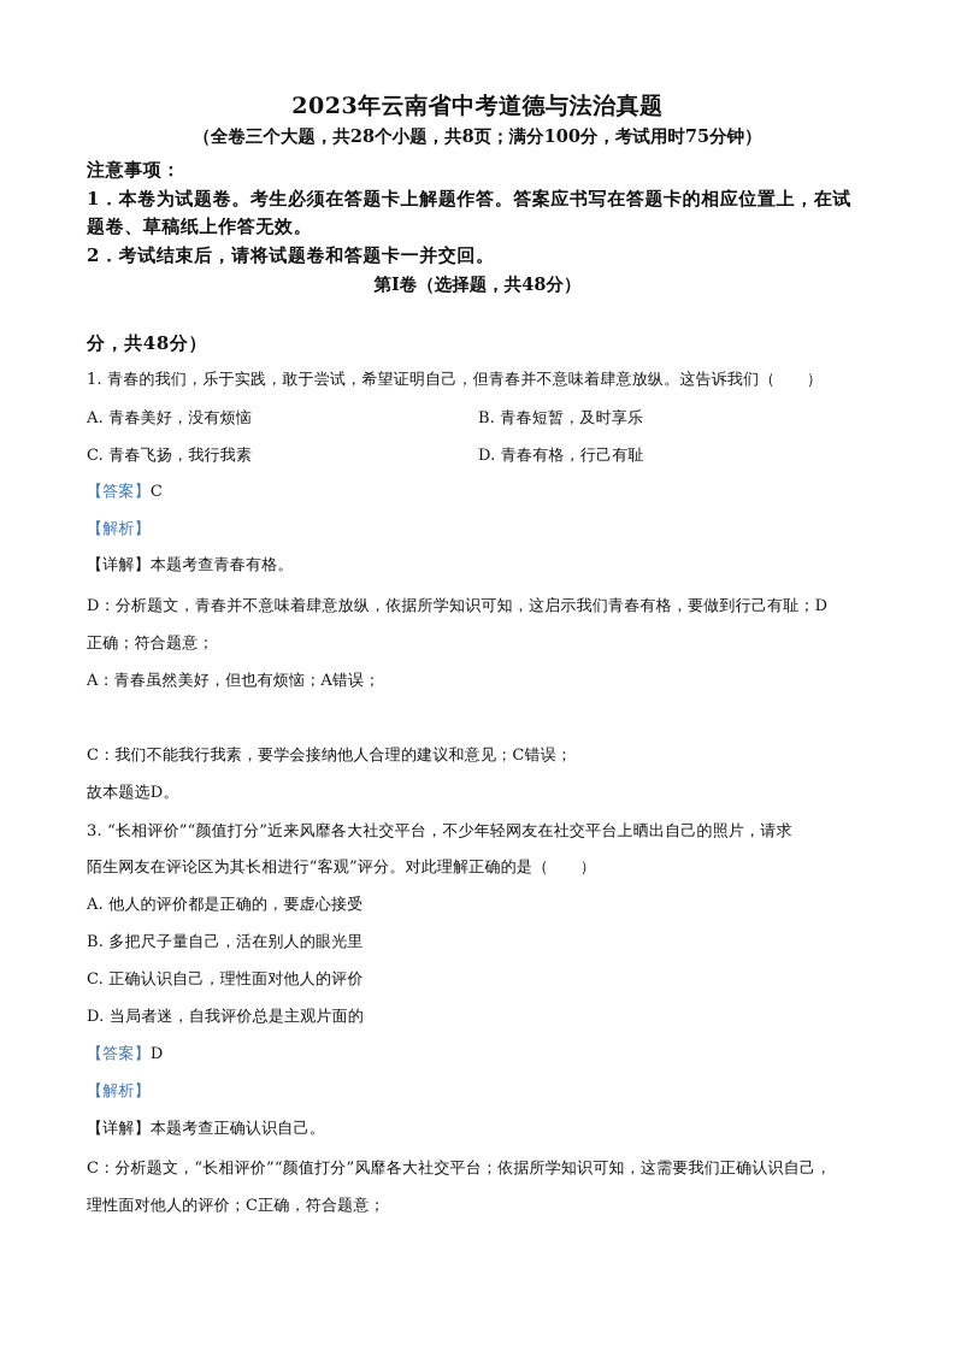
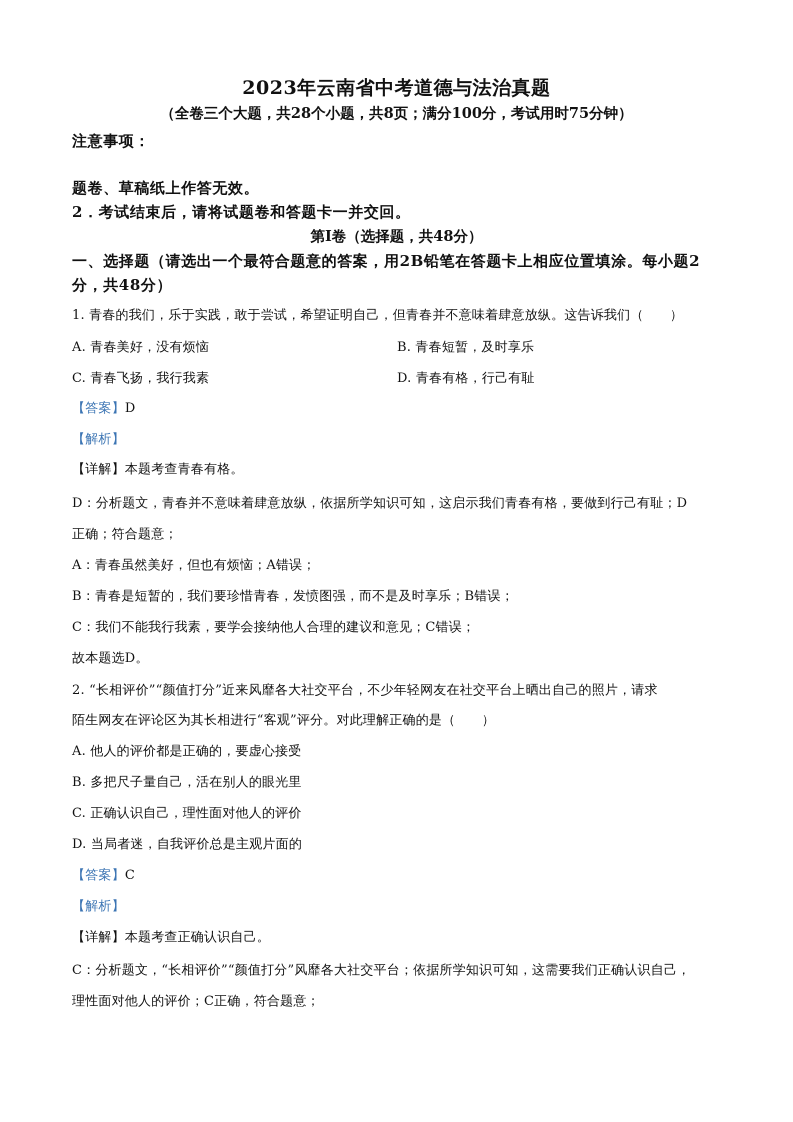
  2023年云南省中考道德与法治真题
  （全卷三个大题，共28个小题，共8页；满分100分，考试用时75分钟）
  注意事项：
- 1．本卷为试题卷。考生必须在答题卡上解题作答。答案应书写在答题卡的相应位置上，在试
  题卷、草稿纸上作答无效。
  2．考试结束后，请将试题卷和答题卡一并交回。
  第Ⅰ卷（选择题，共48分）
+ 一、选择题（请选出一个最符合题意的答案，用2B铅笔在答题卡上相应位置填涂。每小题2
  分，共48分）
  1. 青春的我们，乐于实践，敢于尝试，希望证明自己，但青春并不意味着肆意放纵。这告诉我们（ ）
  A. 青春美好，没有烦恼
  B. 青春短暂，及时享乐
  C. 青春飞扬，我行我素
  D. 青春有格，行己有耻
- 【答案】C
+ 【答案】D
  【解析】
  【详解】本题考查青春有格。
  D：分析题文，青春并不意味着肆意放纵，依据所学知识可知，这启示我们青春有格，要做到行己有耻；D
  正确；符合题意；
  A：青春虽然美好，但也有烦恼；A错误；
+ B：青春是短暂的，我们要珍惜青春，发愤图强，而不是及时享乐；B错误；
  C：我们不能我行我素，要学会接纳他人合理的建议和意见；C错误；
  故本题选D。
- 3. “长相评价”“颜值打分”近来风靡各大社交平台，不少年轻网友在社交平台上晒出自己的照片，请求
+ 2. “长相评价”“颜值打分”近来风靡各大社交平台，不少年轻网友在社交平台上晒出自己的照片，请求
  陌生网友在评论区为其长相进行“客观”评分。对此理解正确的是（ ）
  A. 他人的评价都是正确的，要虚心接受
  B. 多把尺子量自己，活在别人的眼光里
  C. 正确认识自己，理性面对他人的评价
  D. 当局者迷，自我评价总是主观片面的
- 【答案】D
+ 【答案】C
  【解析】
  【详解】本题考查正确认识自己。
  C：分析题文，“长相评价”“颜值打分”风靡各大社交平台；依据所学知识可知，这需要我们正确认识自己，
  理性面对他人的评价；C正确，符合题意；
